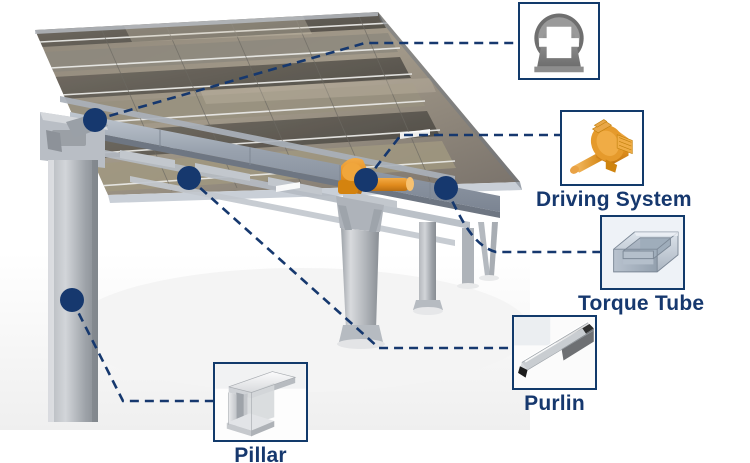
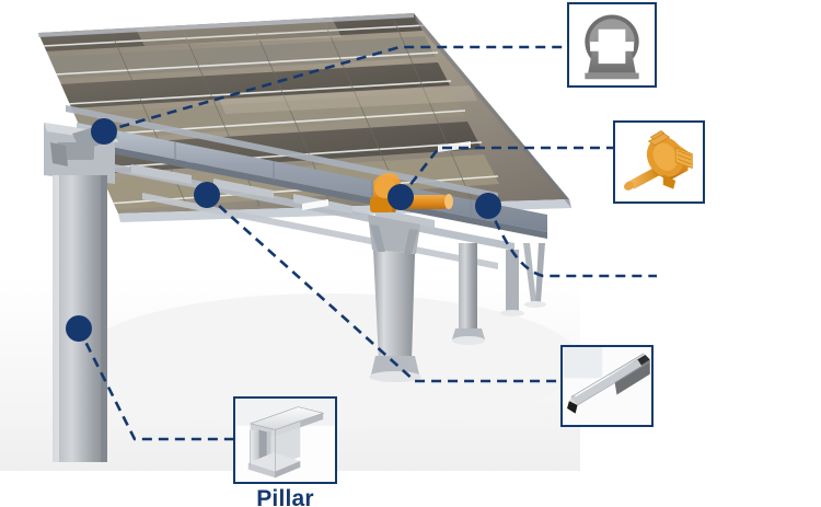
- Driving System
- Torque Tube
- Purlin
  Pillar
